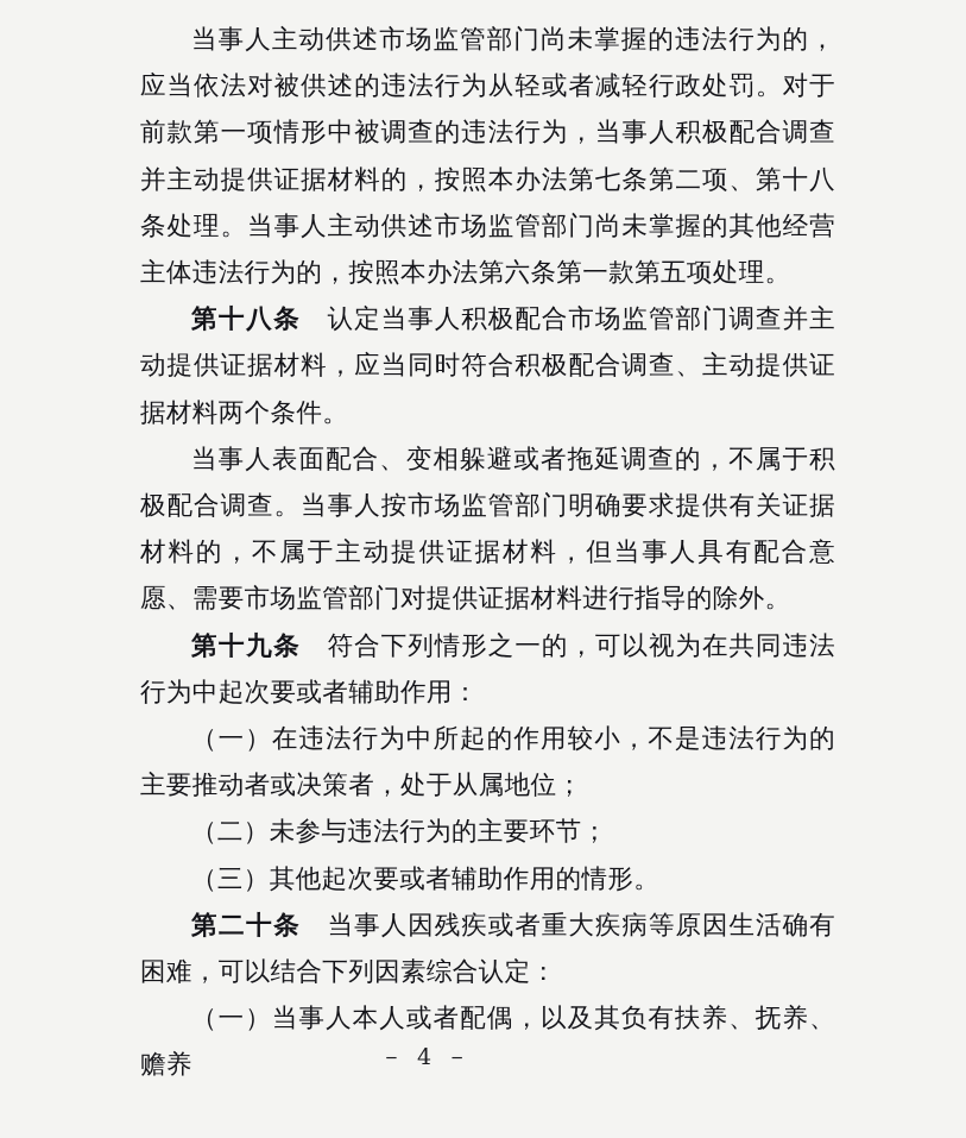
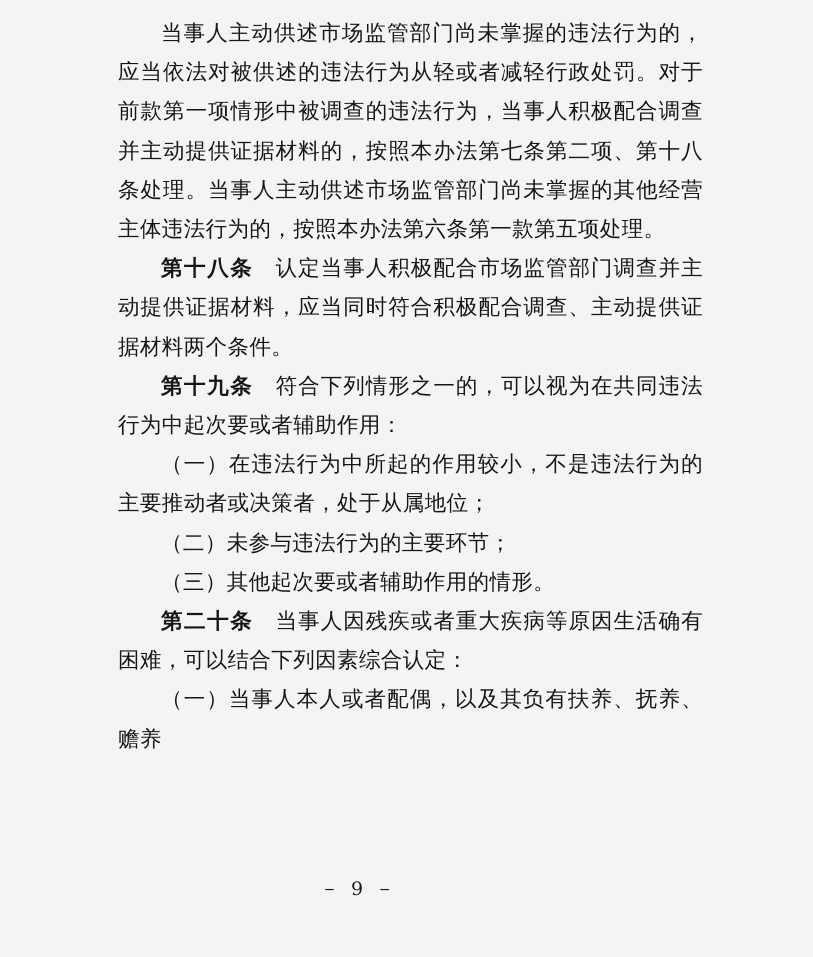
  当事人主动供述市场监管部门尚未掌握的违法行为的，应当依法对被供述的违法行为从轻或者减轻行政处罚。对于前款第一项情形中被调查的违法行为，当事人积极配合调查并主动提供证据材料的，按照本办法第七条第二项、第十八条处理。当事人主动供述市场监管部门尚未掌握的其他经营主体违法行为的，按照本办法第六条第一款第五项处理。
  第十八条 认定当事人积极配合市场监管部门调查并主动提供证据材料，应当同时符合积极配合调查、主动提供证据材料两个条件。
- 当事人表面配合、变相躲避或者拖延调查的，不属于积极配合调查。当事人按市场监管部门明确要求提供有关证据材料的，不属于主动提供证据材料，但当事人具有配合意愿、需要市场监管部门对提供证据材料进行指导的除外。
  第十九条 符合下列情形之一的，可以视为在共同违法行为中起次要或者辅助作用：
  （一）在违法行为中所起的作用较小，不是违法行为的主要推动者或决策者，处于从属地位；
  （二）未参与违法行为的主要环节；
  （三）其他起次要或者辅助作用的情形。
  第二十条 当事人因残疾或者重大疾病等原因生活确有困难，可以结合下列因素综合认定：
  （一）当事人本人或者配偶，以及其负有扶养、抚养、赡养
- － 4 －
+ － 9 －
